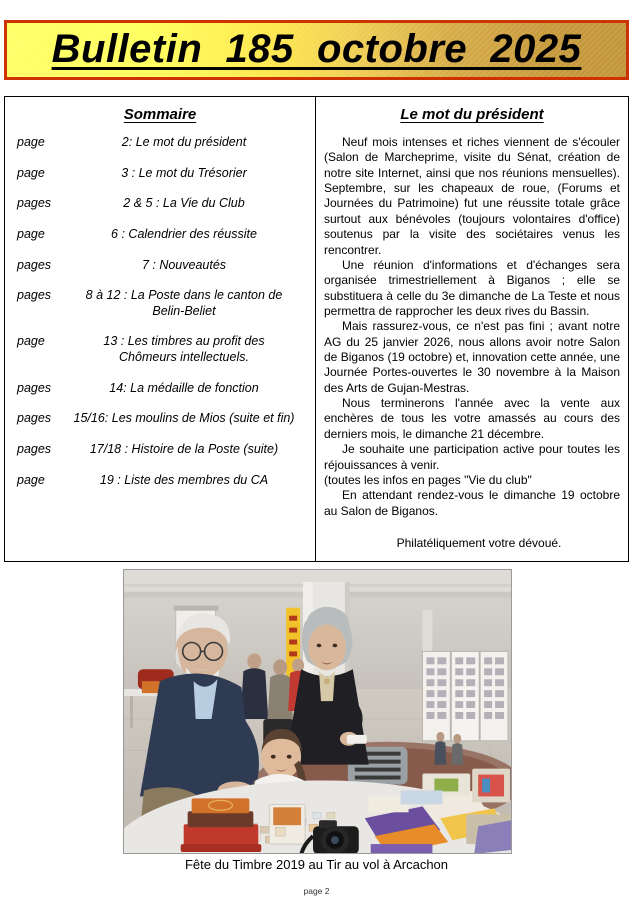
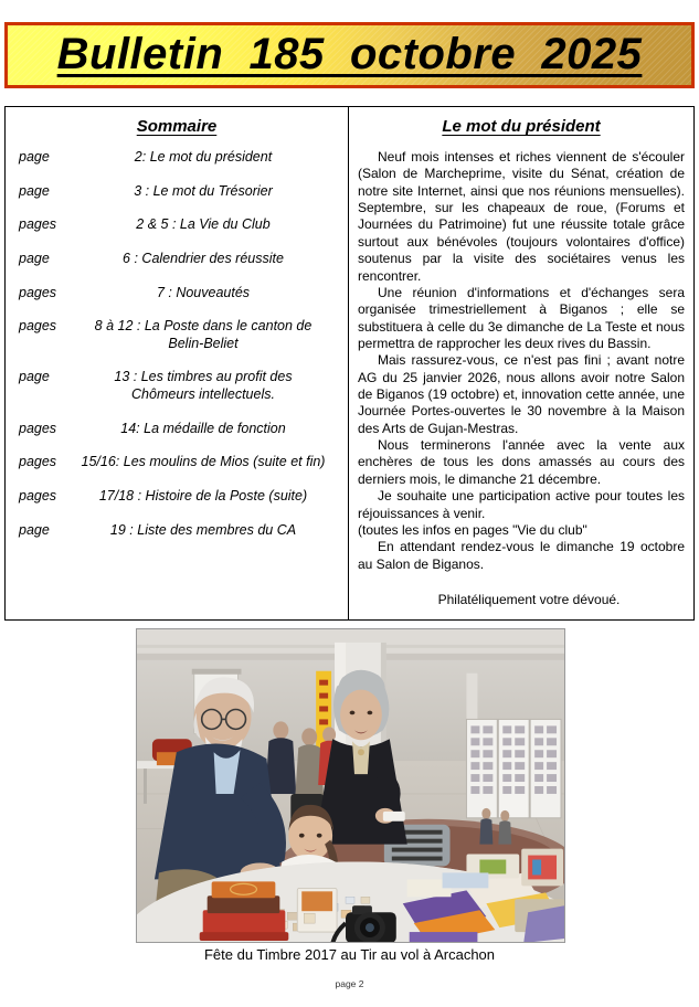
  Bulletin 185 octobre 2025
  Sommaire
  page
  2: Le mot du président
  page
  3 : Le mot du Trésorier
  pages
  2 & 5 : La Vie du Club
  page
  6 : Calendrier des réussite
  pages
  7 : Nouveautés
  pages
  8 à 12 : La Poste dans le canton de
  Belin-Beliet
  page
  13 : Les timbres au profit des
  Chômeurs intellectuels.
  pages
  14: La médaille de fonction
  pages
  15/16: Les moulins de Mios (suite et fin)
  pages
  17/18 : Histoire de la Poste (suite)
  page
  19 : Liste des membres du CA
  Le mot du président
  Neuf mois intenses et riches viennent de s'écouler (Salon de Marcheprime, visite du Sénat, création de notre site Internet, ainsi que nos réunions mensuelles). Septembre, sur les chapeaux de roue, (Forums et Journées du Patrimoine) fut une réussite totale grâce surtout aux bénévoles (toujours volontaires d'office) soutenus par la visite des sociétaires venus les rencontrer.
  Une réunion d'informations et d'échanges sera organisée trimestriellement à Biganos ; elle se substituera à celle du 3e dimanche de La Teste et nous permettra de rapprocher les deux rives du Bassin.
  Mais rassurez-vous, ce n'est pas fini ; avant notre AG du 25 janvier 2026, nous allons avoir notre Salon de Biganos (19 octobre) et, innovation cette année, une Journée Portes-ouvertes le 30 novembre à la Maison des Arts de Gujan-Mestras.
- Nous terminerons l'année avec la vente aux enchères de tous les votre amassés au cours des derniers mois, le dimanche 21 décembre.
+ Nous terminerons l'année avec la vente aux enchères de tous les dons amassés au cours des derniers mois, le dimanche 21 décembre.
  Je souhaite une participation active pour toutes les réjouissances à venir.
  (toutes les infos en pages "Vie du club"
  En attendant rendez-vous le dimanche 19 octobre au Salon de Biganos.
  Philatéliquement votre dévoué.
- Fête du Timbre 2019 au Tir au vol à Arcachon
+ Fête du Timbre 2017 au Tir au vol à Arcachon
  page 2
